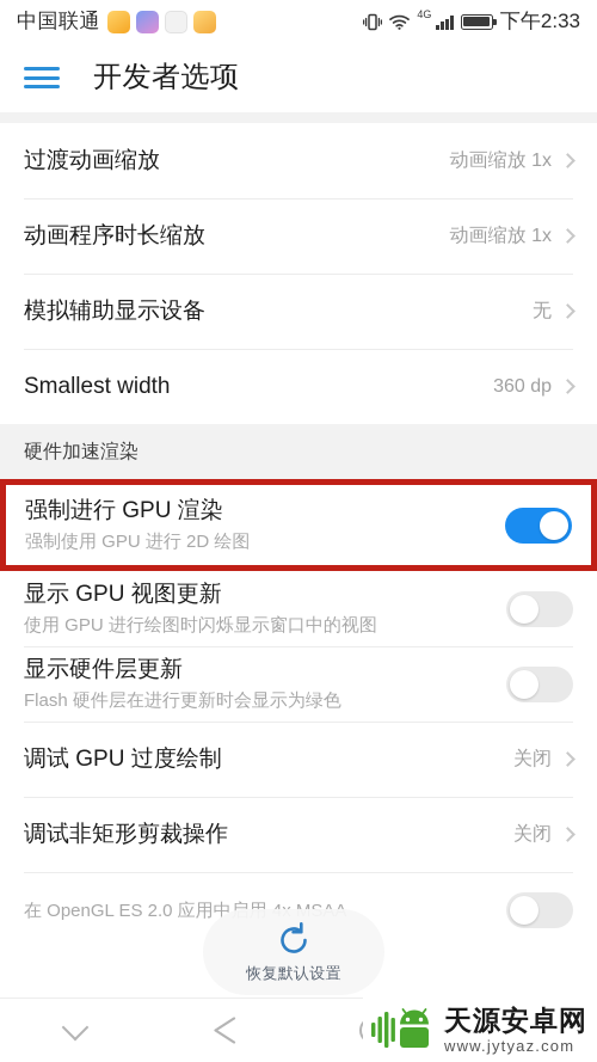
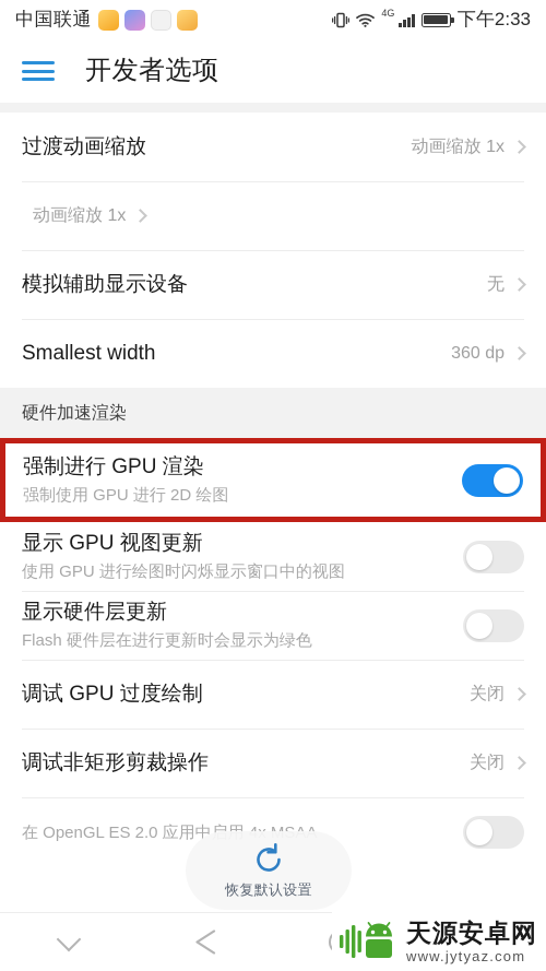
  中国联通
  4G
  下午2:33
  开发者选项
  过渡动画缩放
  动画缩放 1x
- 动画程序时长缩放
  动画缩放 1x
  模拟辅助显示设备
  无
  Smallest width
  360 dp
  硬件加速渲染
  强制进行 GPU 渲染
  强制使用 GPU 进行 2D 绘图
  显示 GPU 视图更新
  使用 GPU 进行绘图时闪烁显示窗口中的视图
  显示硬件层更新
  Flash 硬件层在进行更新时会显示为绿色
  调试 GPU 过度绘制
  关闭
  调试非矩形剪裁操作
  关闭
  恢复默认设置
  天源安卓网
  www.jytyaz.com
